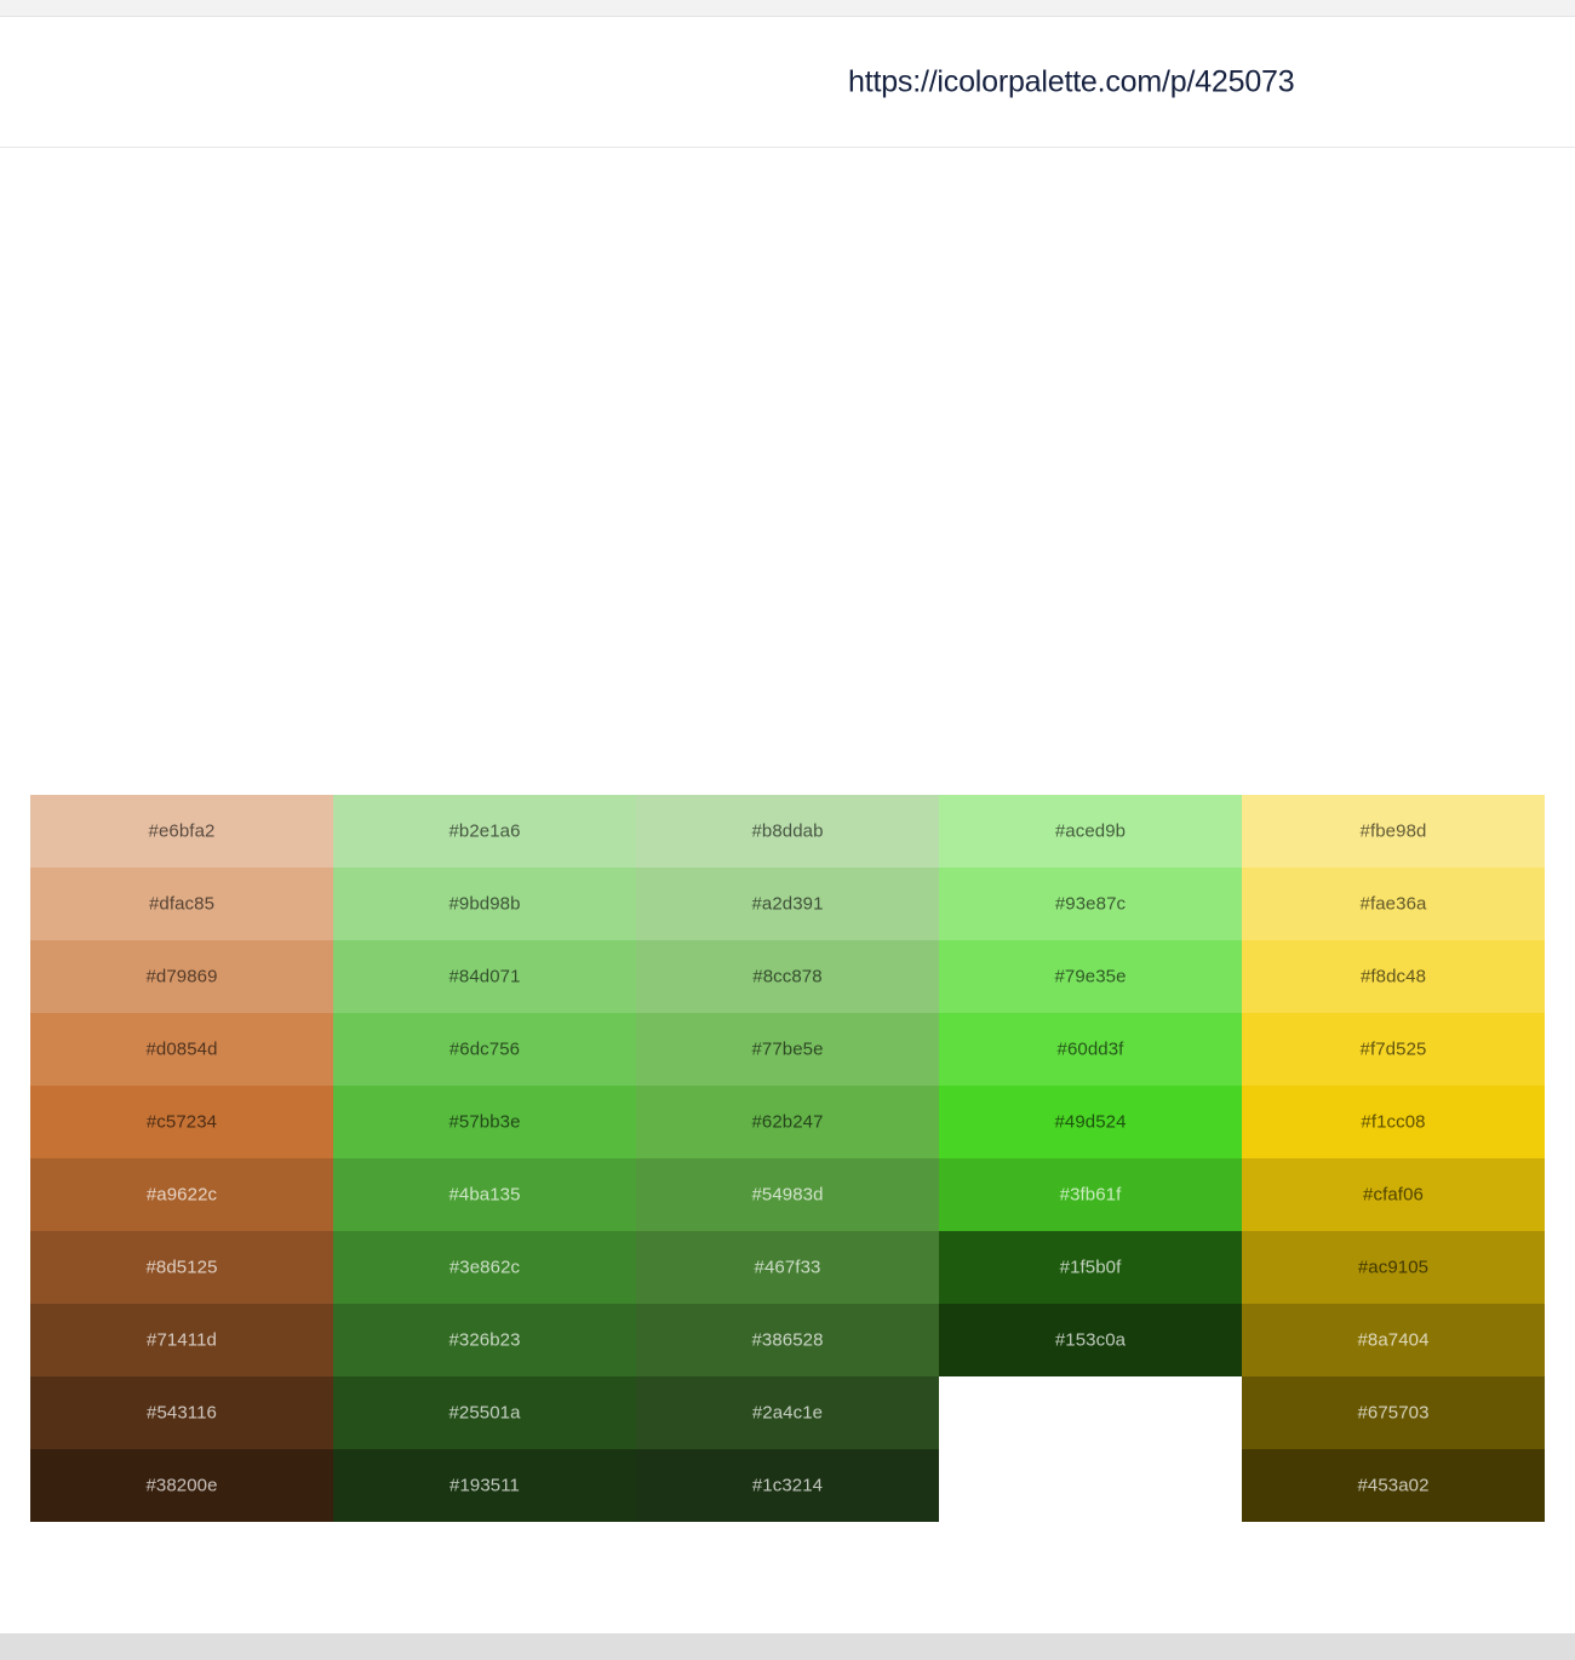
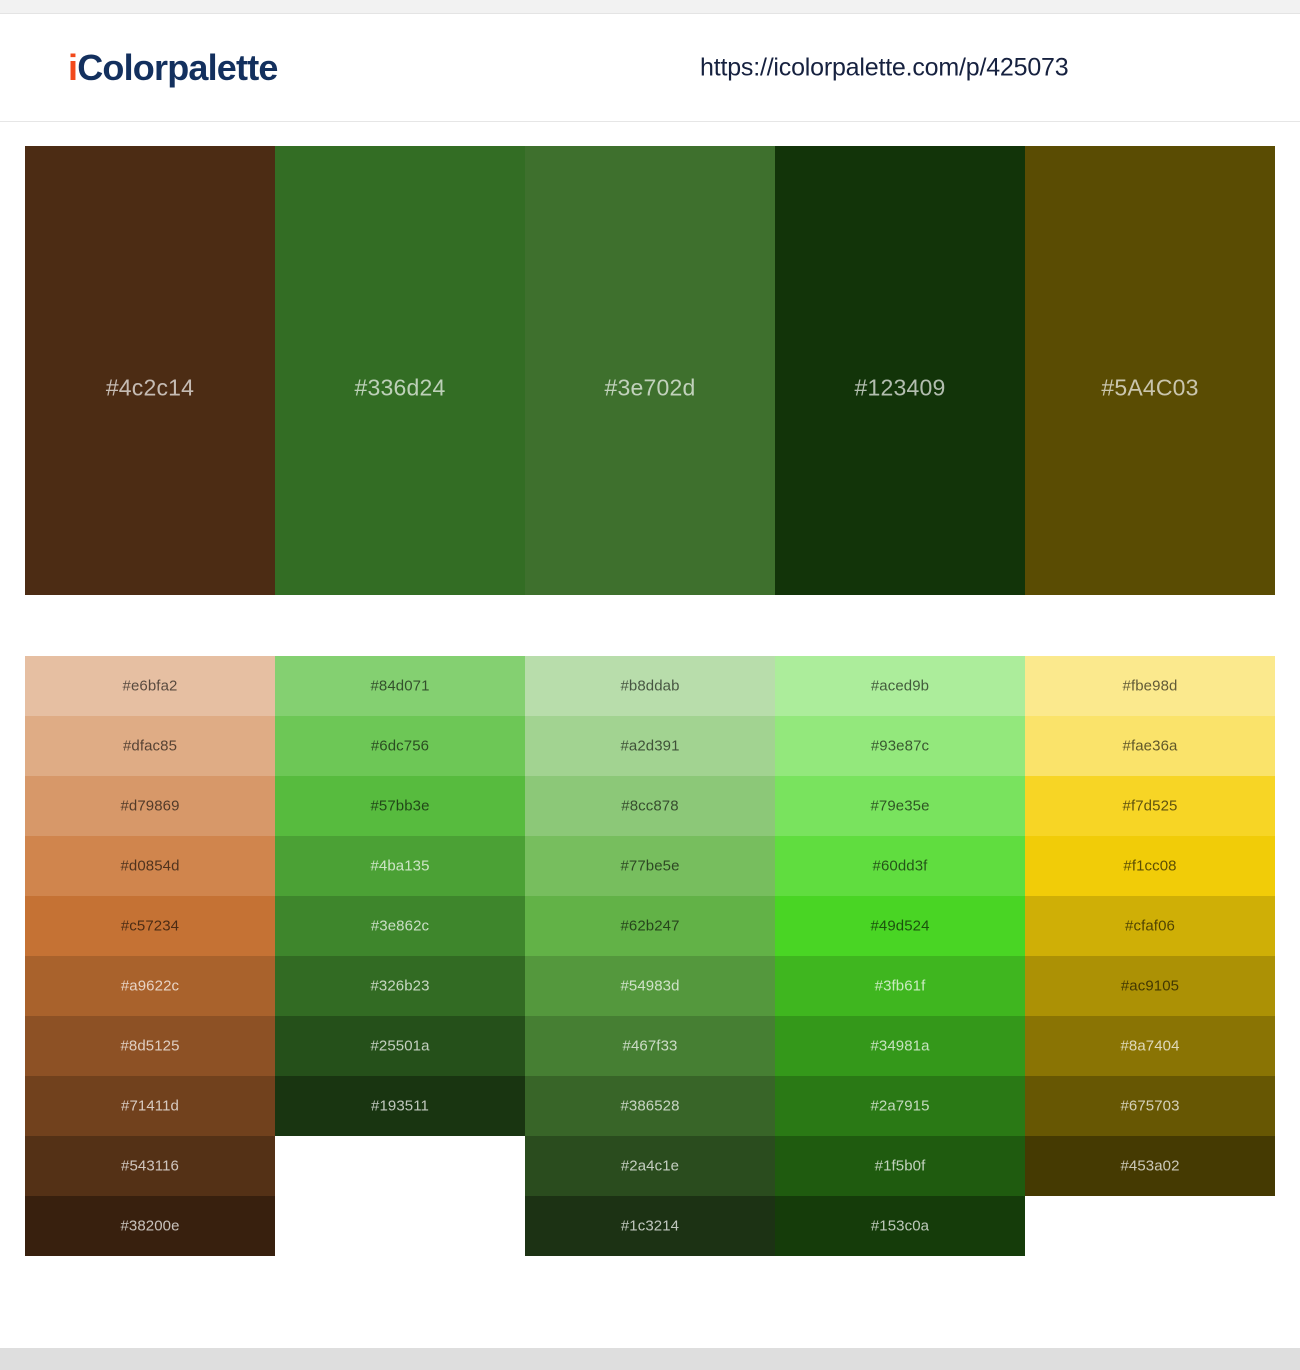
+ iColorpalette
  https://icolorpalette.com/p/425073
+ #4c2c14
+ #336d24
+ #3e702d
+ #123409
+ #5A4C03
  #e6bfa2
  #dfac85
  #d79869
  #d0854d
  #c57234
  #a9622c
  #8d5125
  #71411d
  #543116
  #38200e
- #b2e1a6
- #9bd98b
  #84d071
  #6dc756
  #57bb3e
  #4ba135
  #3e862c
  #326b23
  #25501a
  #193511
  #b8ddab
  #a2d391
  #8cc878
  #77be5e
  #62b247
  #54983d
  #467f33
  #386528
  #2a4c1e
  #1c3214
  #aced9b
  #93e87c
  #79e35e
  #60dd3f
  #49d524
  #3fb61f
+ #34981a
+ #2a7915
  #1f5b0f
  #153c0a
  #fbe98d
  #fae36a
- #f8dc48
  #f7d525
  #f1cc08
  #cfaf06
  #ac9105
  #8a7404
  #675703
  #453a02
